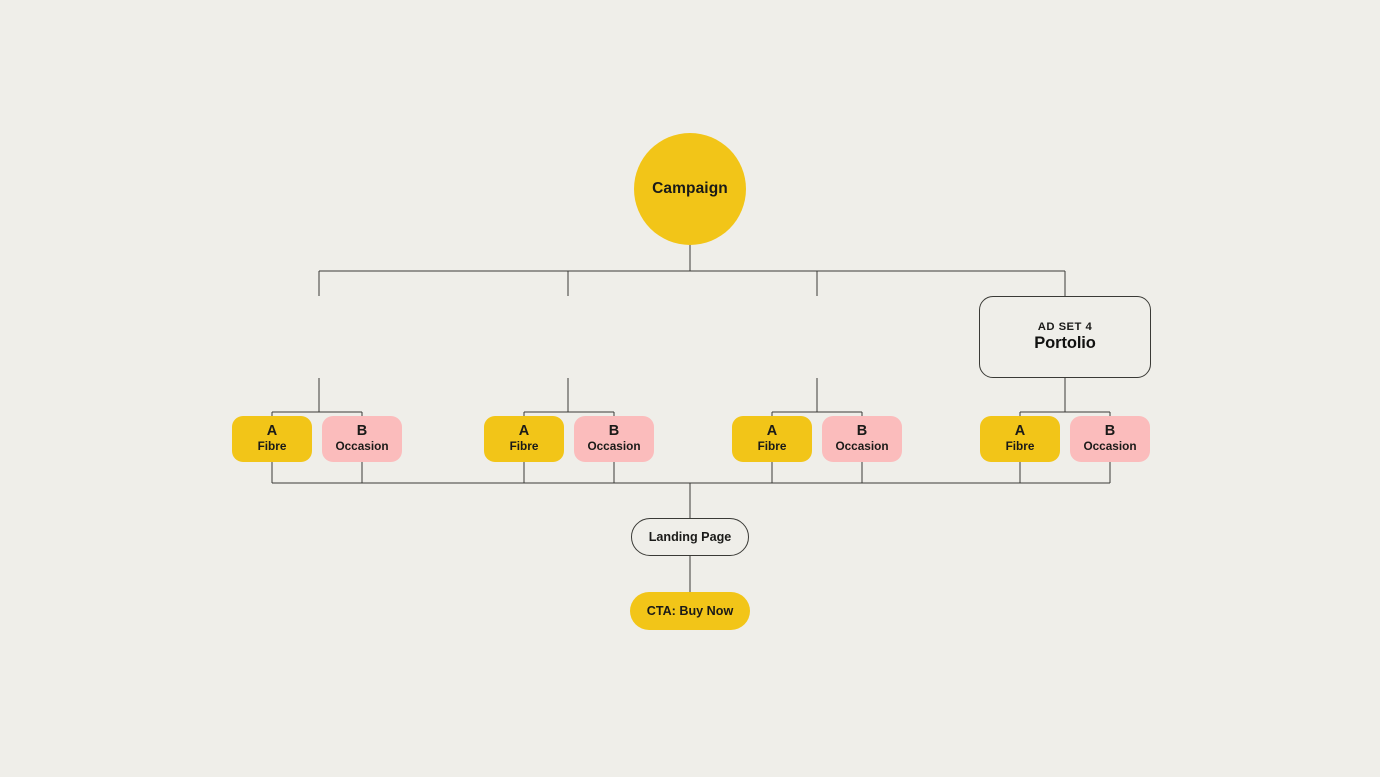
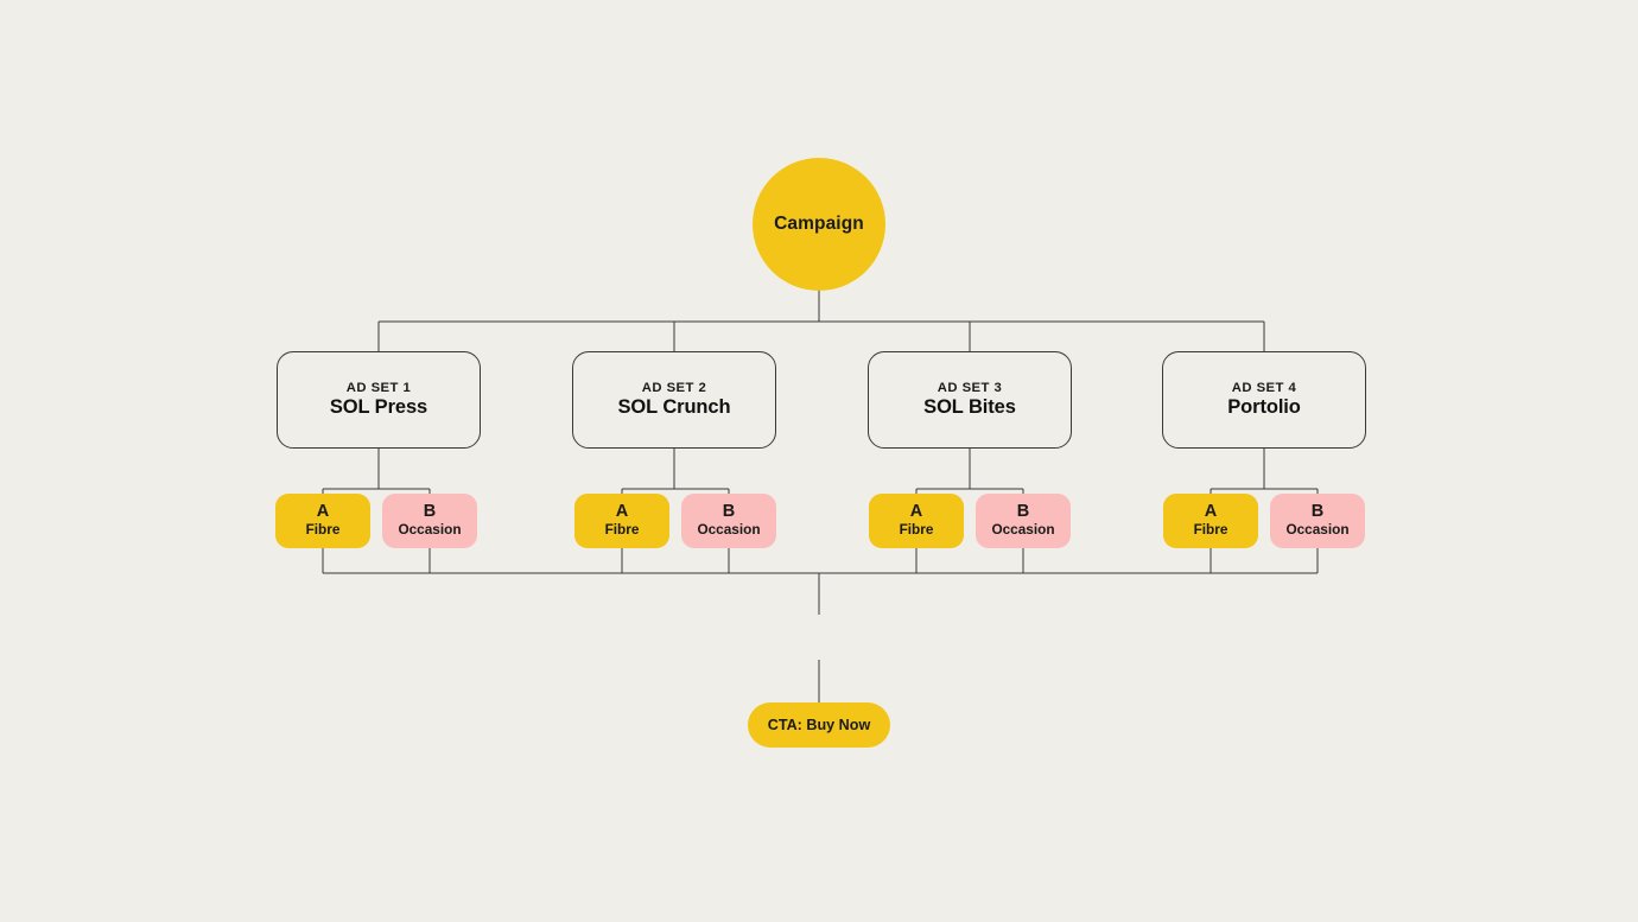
  Campaign
+ AD SET 1
+ SOL Press
+ AD SET 2
+ SOL Crunch
+ AD SET 3
+ SOL Bites
  AD SET 4
  Portolio
  A
  Fibre
  B
  Occasion
  A
  Fibre
  B
  Occasion
  A
  Fibre
  B
  Occasion
  A
  Fibre
  B
  Occasion
- Landing Page
  CTA: Buy Now
